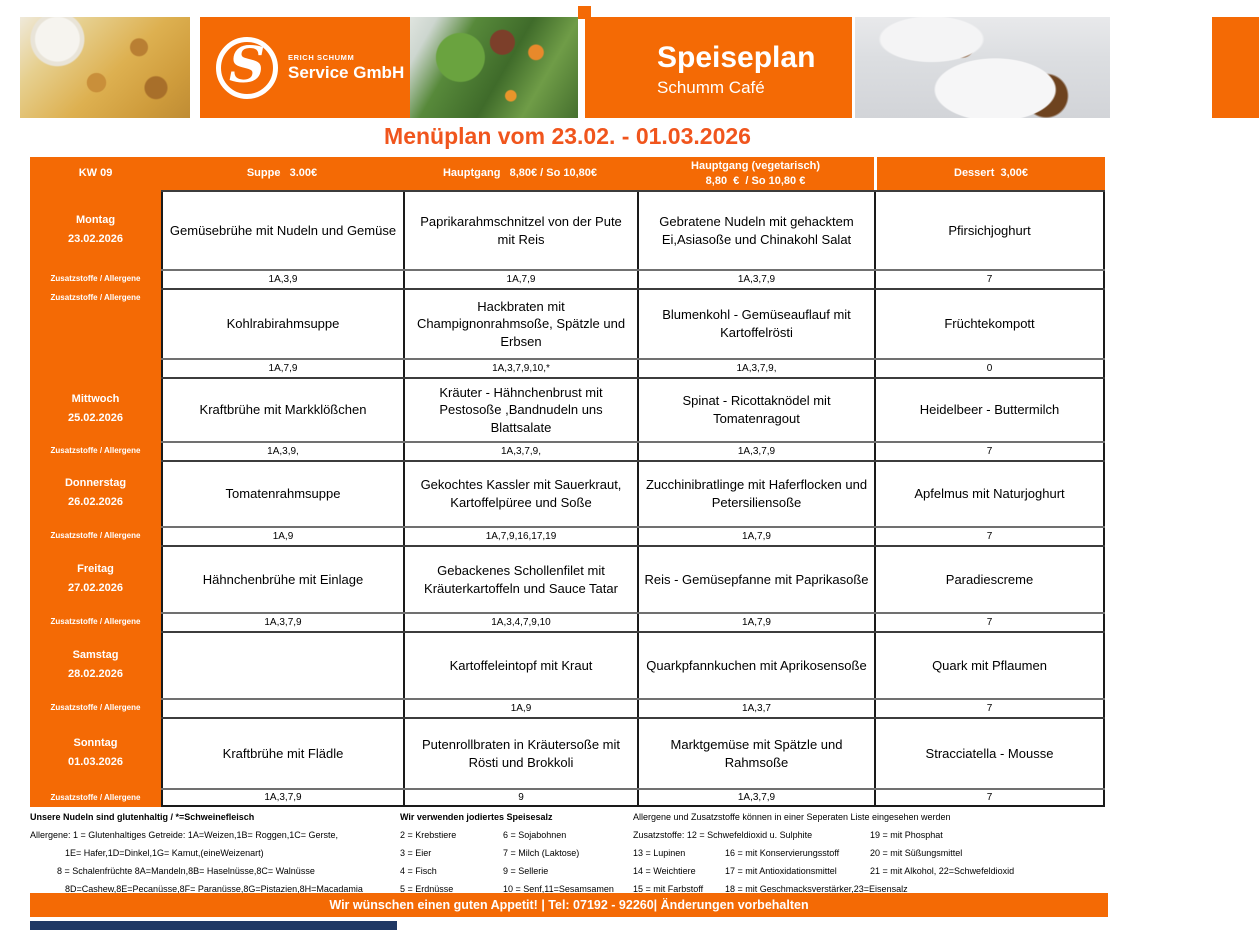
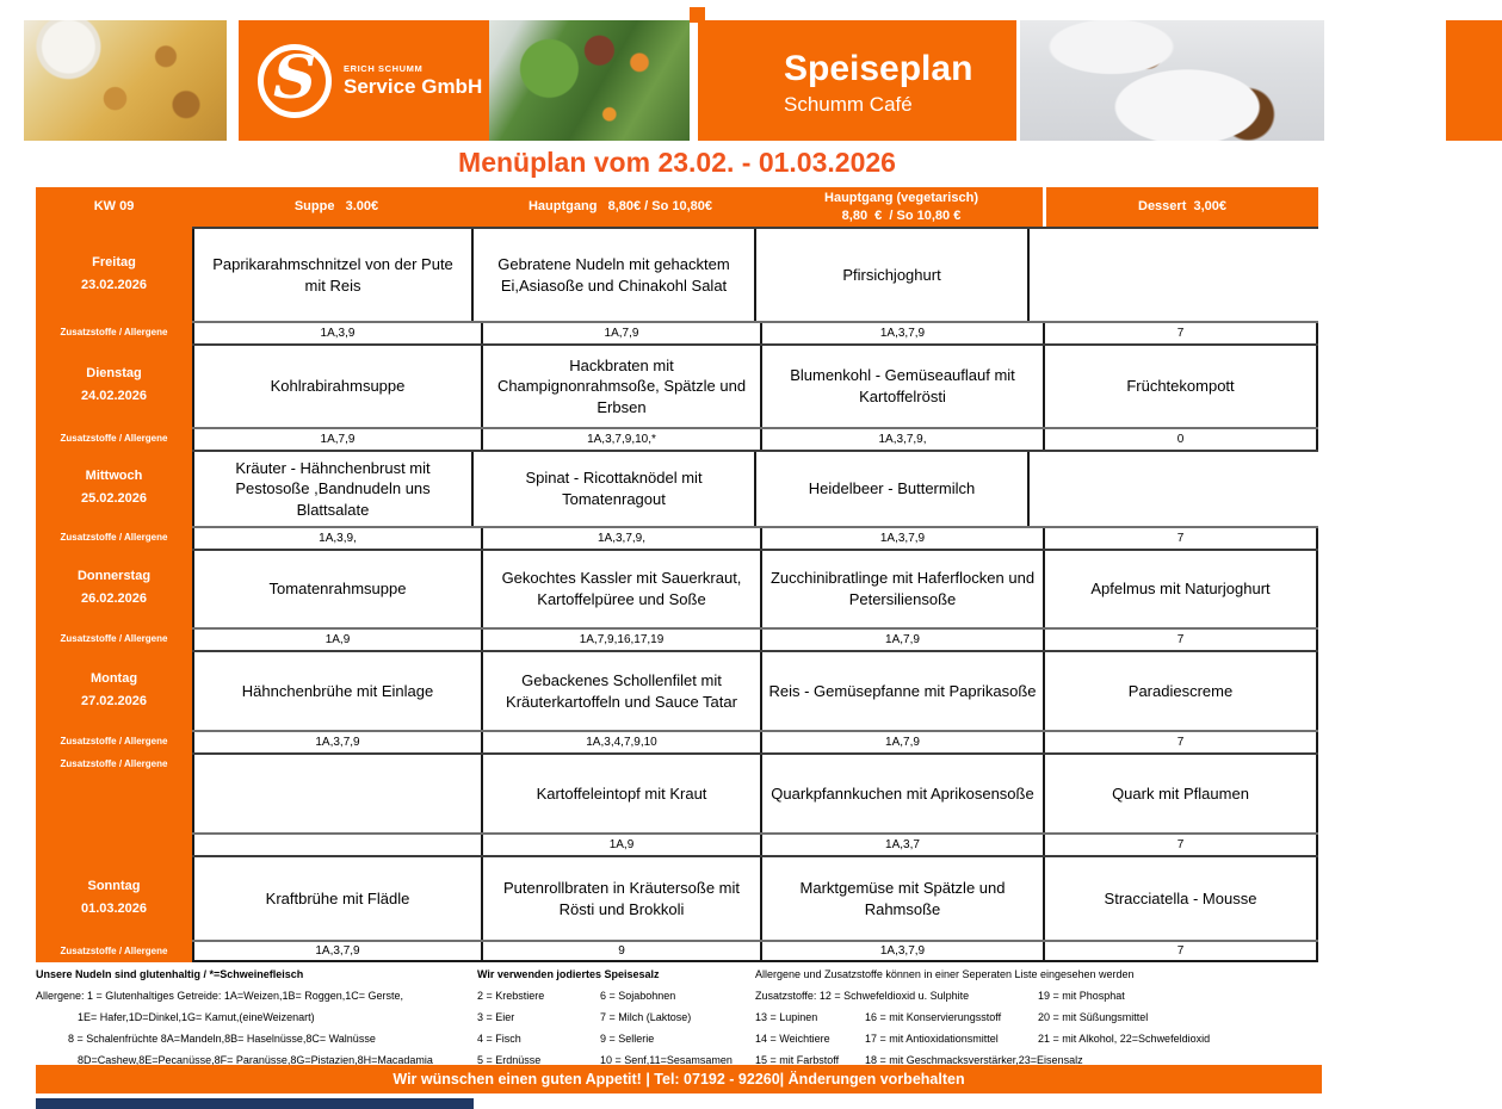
  S
  ERICH SCHUMM
  Service GmbH
  Speiseplan
  Schumm Café
  Menüplan vom 23.02. - 01.03.2026
  KW 09
  Suppe 3.00€
  Hauptgang 8,80€ / So 10,80€
  Hauptgang (vegetarisch)
  8,80 € / So 10,80 €
  Dessert 3,00€
- Montag
+ Freitag
  23.02.2026
  Zusatzstoffe / Allergene
- Gemüsebrühe mit Nudeln und Gemüse
  Paprikarahmschnitzel von der Pute mit Reis
  Gebratene Nudeln mit gehacktem Ei,Asiasoße und Chinakohl Salat
  Pfirsichjoghurt
  1A,3,9
  1A,7,9
  1A,3,7,9
  7
+ Dienstag
+ 24.02.2026
  Zusatzstoffe / Allergene
  Kohlrabirahmsuppe
  Hackbraten mit Champignonrahmsoße, Spätzle und Erbsen
  Blumenkohl - Gemüseauflauf mit Kartoffelrösti
  Früchtekompott
  1A,7,9
  1A,3,7,9,10,*
  1A,3,7,9,
  0
  Mittwoch
  25.02.2026
  Zusatzstoffe / Allergene
- Kraftbrühe mit Markklößchen
  Kräuter - Hähnchenbrust mit Pestosoße ,Bandnudeln uns Blattsalate
  Spinat - Ricottaknödel mit Tomatenragout
  Heidelbeer - Buttermilch
  1A,3,9,
  1A,3,7,9,
  1A,3,7,9
  7
  Donnerstag
  26.02.2026
  Zusatzstoffe / Allergene
  Tomatenrahmsuppe
  Gekochtes Kassler mit Sauerkraut, Kartoffelpüree und Soße
  Zucchinibratlinge mit Haferflocken und Petersiliensoße
  Apfelmus mit Naturjoghurt
  1A,9
  1A,7,9,16,17,19
  1A,7,9
  7
- Freitag
+ Montag
  27.02.2026
  Zusatzstoffe / Allergene
  Hähnchenbrühe mit Einlage
  Gebackenes Schollenfilet mit Kräuterkartoffeln und Sauce Tatar
  Reis - Gemüsepfanne mit Paprikasoße
  Paradiescreme
  1A,3,7,9
  1A,3,4,7,9,10
  1A,7,9
  7
- Samstag
- 28.02.2026
  Zusatzstoffe / Allergene
  Kartoffeleintopf mit Kraut
  Quarkpfannkuchen mit Aprikosensoße
  Quark mit Pflaumen
  1A,9
  1A,3,7
  7
  Sonntag
  01.03.2026
  Zusatzstoffe / Allergene
  Kraftbrühe mit Flädle
  Putenrollbraten in Kräutersoße mit Rösti und Brokkoli
  Marktgemüse mit Spätzle und Rahmsoße
  Stracciatella - Mousse
  1A,3,7,9
  9
  1A,3,7,9
  7
  Unsere Nudeln sind glutenhaltig / *=Schweinefleisch
  Allergene: 1 = Glutenhaltiges Getreide: 1A=Weizen,1B= Roggen,1C= Gerste,
  1E= Hafer,1D=Dinkel,1G= Kamut,(eineWeizenart)
  8 = Schalenfrüchte 8A=Mandeln,8B= Haselnüsse,8C= Walnüsse
  8D=Cashew,8E=Pecanüsse,8F= Paranüsse,8G=Pistazien,8H=Macadamia
  Wir verwenden jodiertes Speisesalz
  2 = Krebstiere
  6 = Sojabohnen
  3 = Eier
  7 = Milch (Laktose)
  4 = Fisch
  9 = Sellerie
  5 = Erdnüsse
  10 = Senf,11=Sesamsamen
  Allergene und Zusatzstoffe können in einer Seperaten Liste eingesehen werden
  Zusatzstoffe: 12 = Schwefeldioxid u. Sulphite
  19 = mit Phosphat
  13 = Lupinen
  16 = mit Konservierungsstoff
  20 = mit Süßungsmittel
  14 = Weichtiere
  17 = mit Antioxidationsmittel
  21 = mit Alkohol, 22=Schwefeldioxid
  15 = mit Farbstoff
  18 = mit Geschmacksverstärker,23=Eisensalz
  Wir wünschen einen guten Appetit! | Tel: 07192 - 92260| Änderungen vorbehalten
